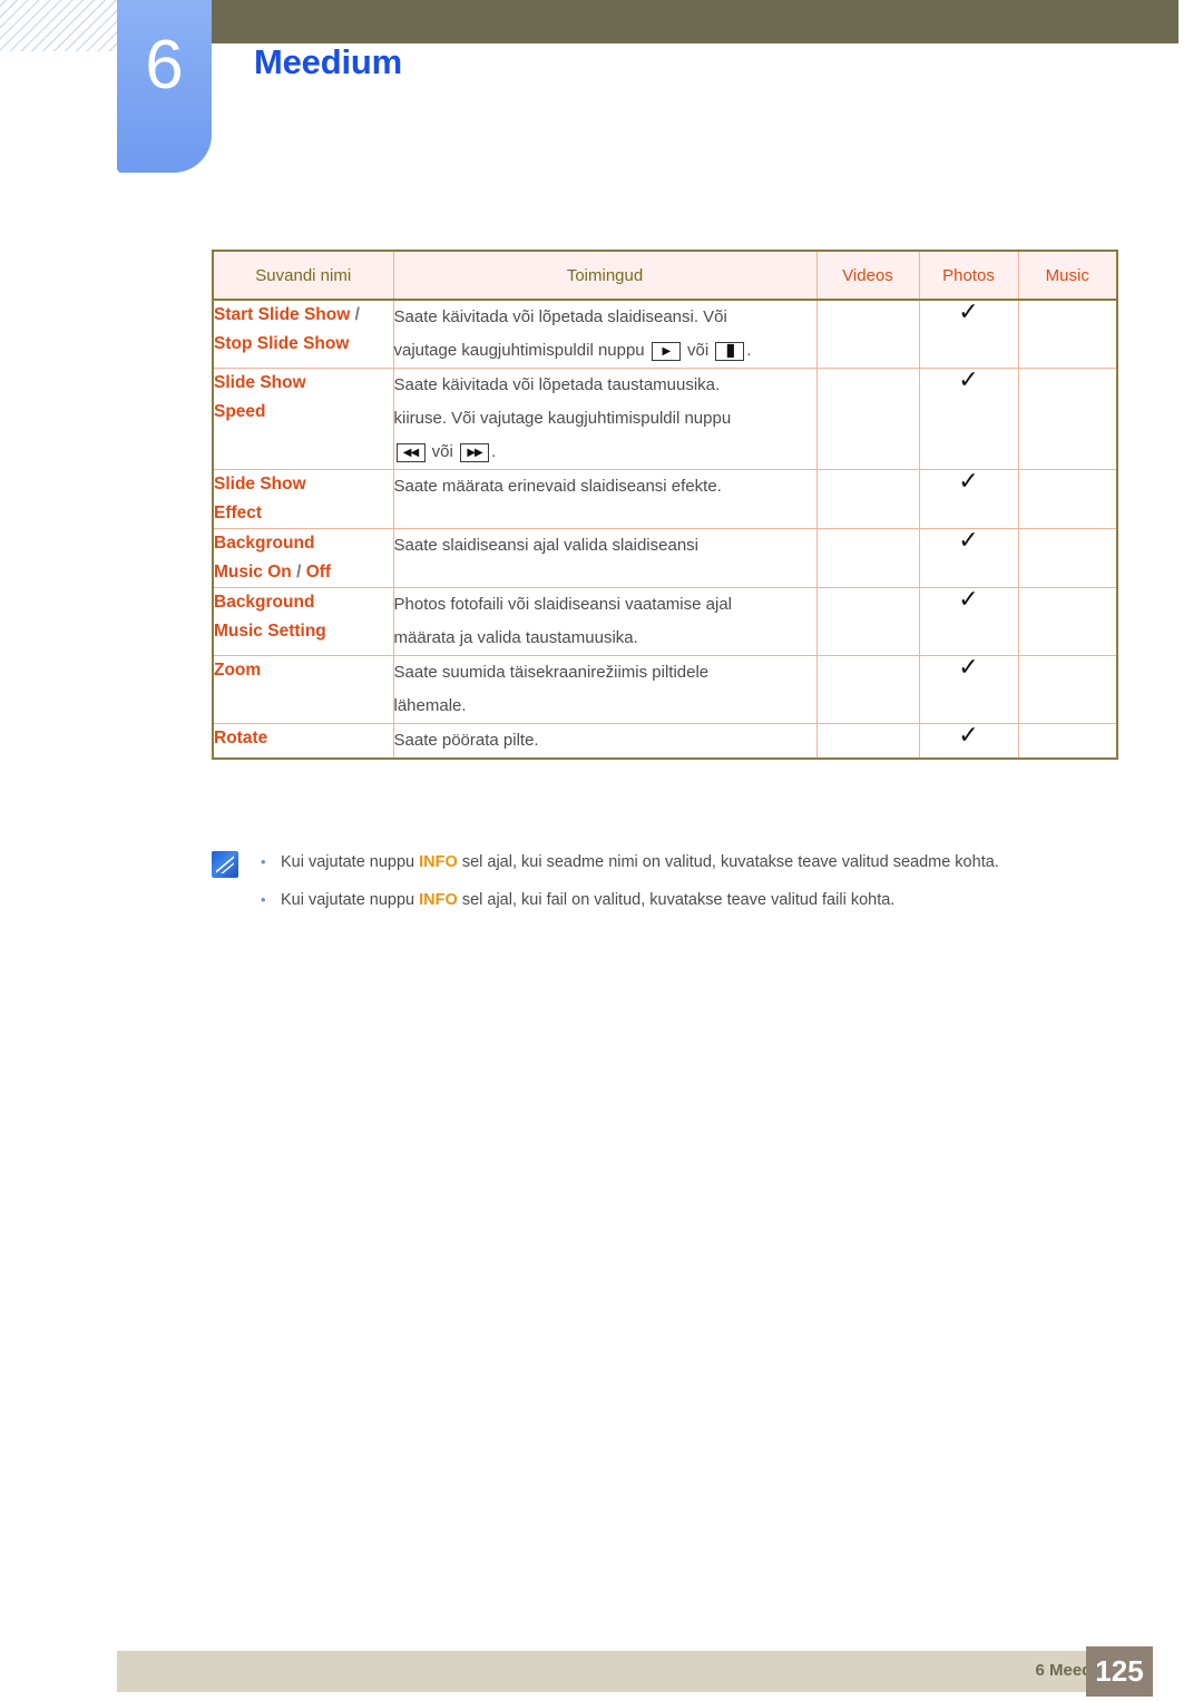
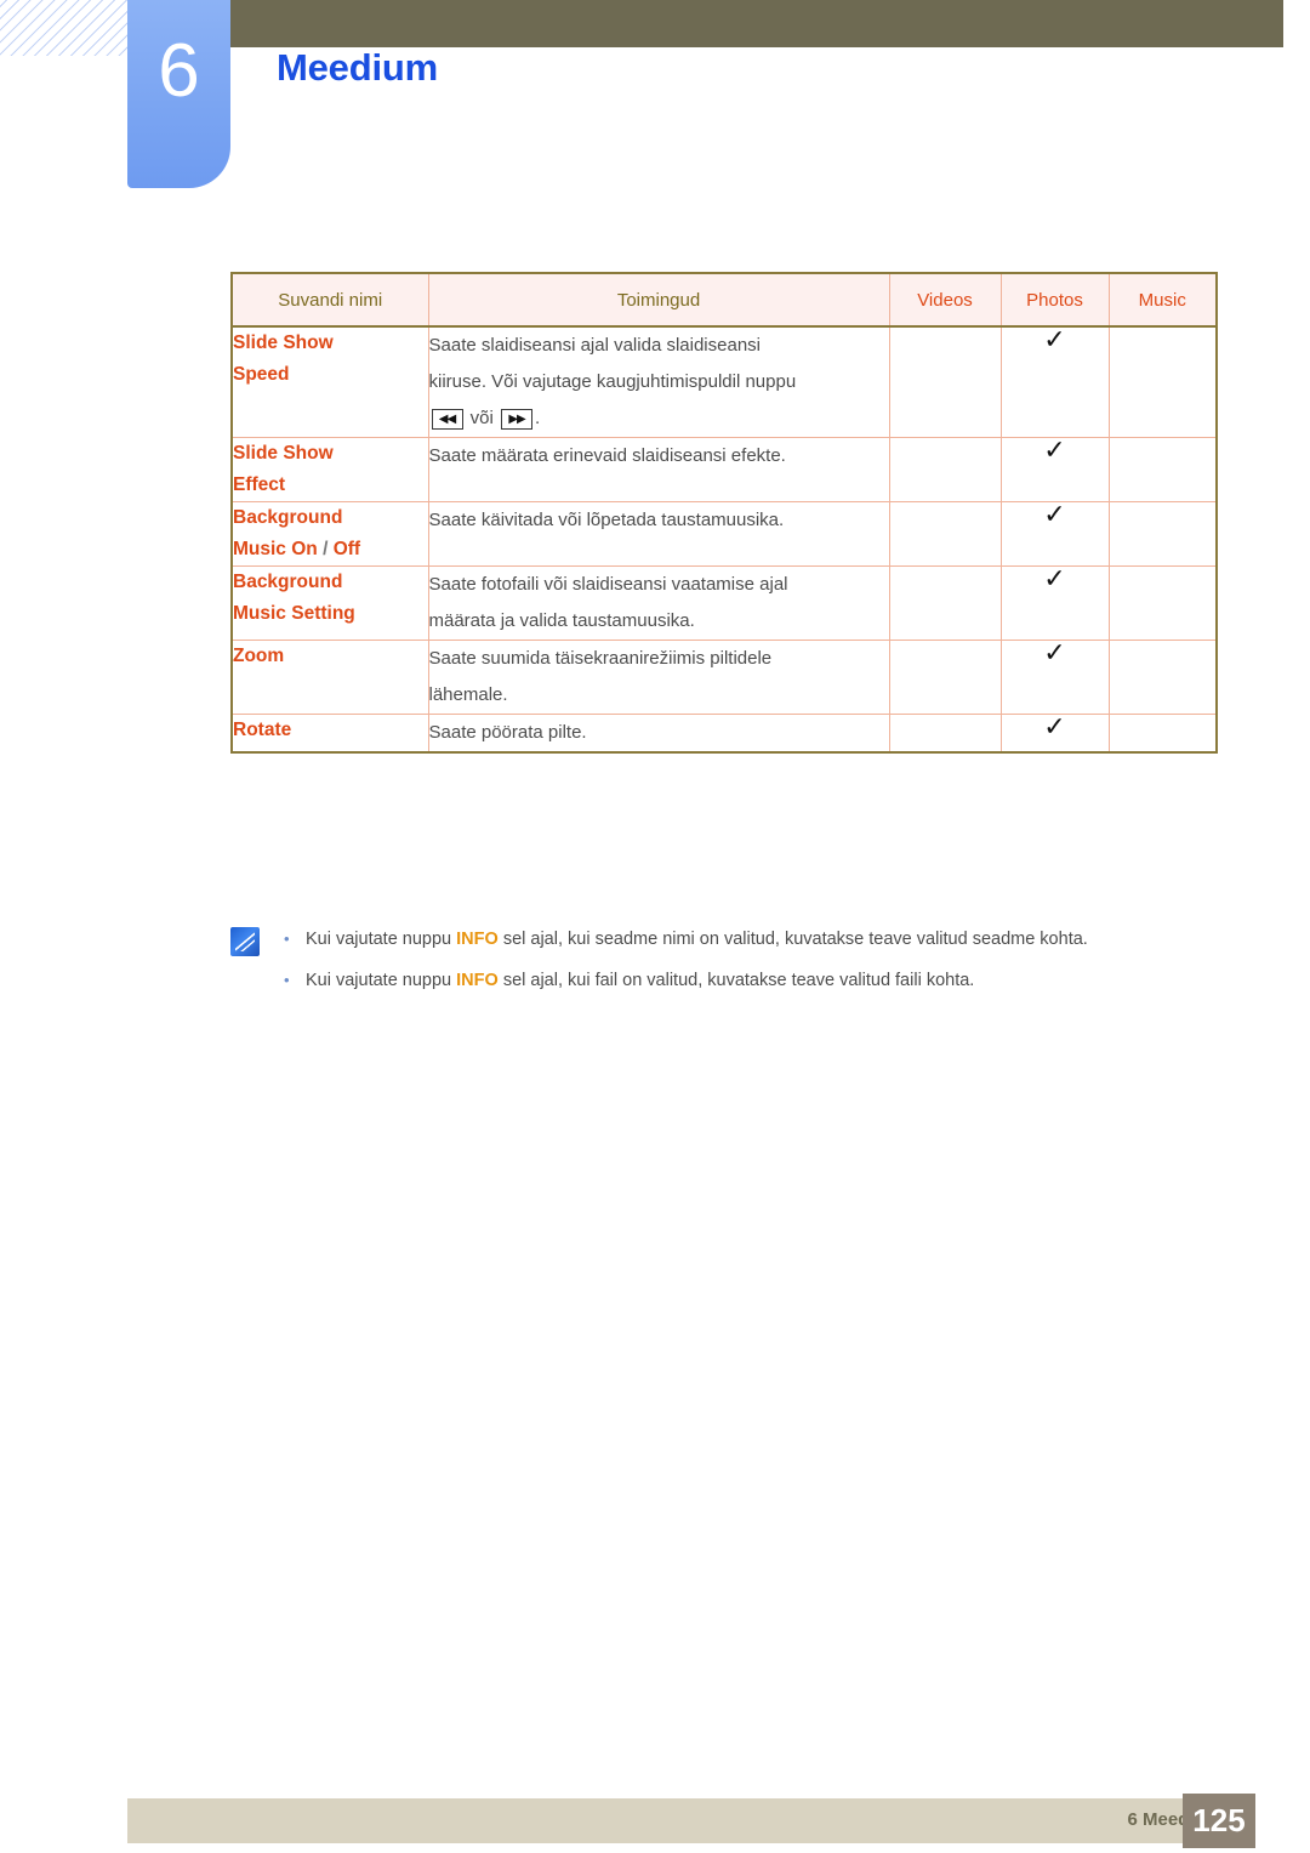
  6
  Meedium
  Suvandi nimi	Toimingud	Videos	Photos	Music
- Start Slide Show / Stop Slide Show	Saate käivitada või lõpetada slaidiseansi. Või vajutage kaugjuhtimispuldil nuppu ▶ või ▐▌ .		✓
- Slide Show Speed	Saate käivitada või lõpetada taustamuusika. kiiruse. Või vajutage kaugjuhtimispuldil nuppu ◀◀ või ▶▶ .		✓
+ Slide Show Speed	Saate slaidiseansi ajal valida slaidiseansi kiiruse. Või vajutage kaugjuhtimispuldil nuppu ◀◀ või ▶▶ .		✓
  Slide Show Effect	Saate määrata erinevaid slaidiseansi efekte.		✓
- Background Music On / Off	Saate slaidiseansi ajal valida slaidiseansi		✓
+ Background Music On / Off	Saate käivitada või lõpetada taustamuusika.		✓
- Background Music Setting	Photos fotofaili või slaidiseansi vaatamise ajal määrata ja valida taustamuusika.		✓
+ Background Music Setting	Saate fotofaili või slaidiseansi vaatamise ajal määrata ja valida taustamuusika.		✓
  Zoom	Saate suumida täisekraanirežiimis piltidele lähemale.		✓
  Rotate	Saate pöörata pilte.		✓
  Kui vajutate nuppu INFO sel ajal, kui seadme nimi on valitud, kuvatakse teave valitud seadme kohta.
  Kui vajutate nuppu INFO sel ajal, kui fail on valitud, kuvatakse teave valitud faili kohta.
  125
